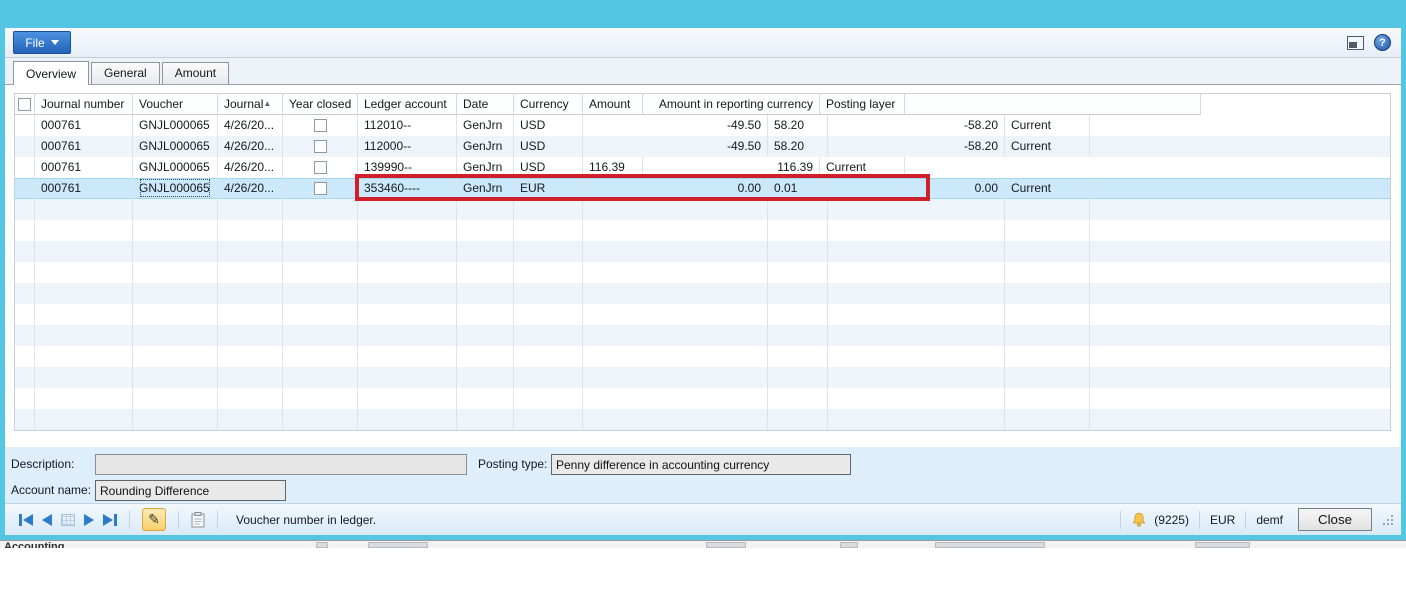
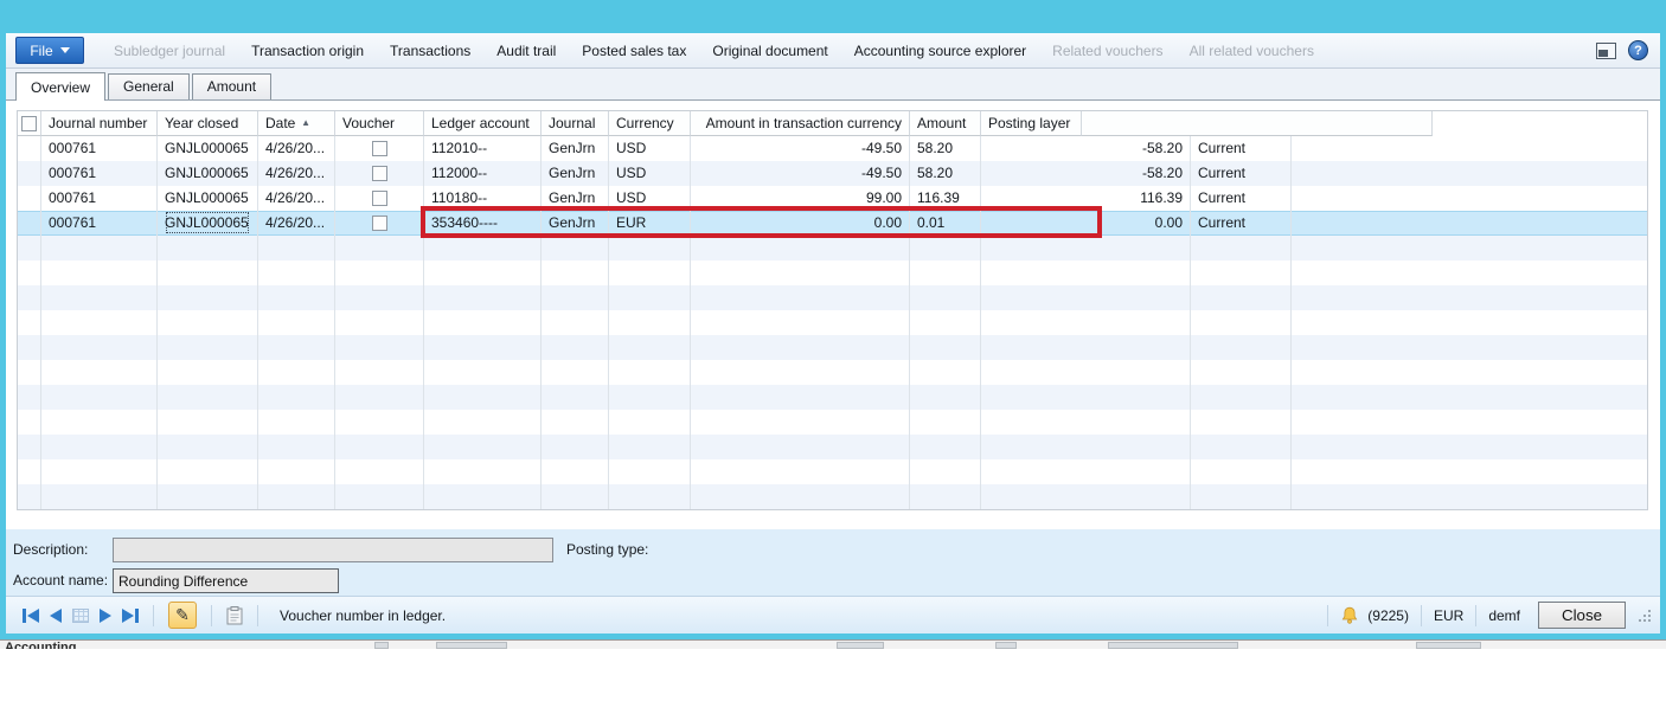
  File
+ Subledger journal
+ Transaction origin
+ Transactions
+ Audit trail
+ Posted sales tax
+ Original document
+ Accounting source explorer
+ Related vouchers
+ All related vouchers
  ?
  Overview
  General
  Amount
  Journal number
- Voucher
+ Year closed
- Journal
+ Date
  ▲
- Year closed
+ Voucher
  Ledger account
- Date
+ Journal
  Currency
+ Amount in transaction currency
  Amount
- Amount in reporting currency
  Posting layer
  000761
  GNJL000065
  4/26/20...
  112010--
  GenJrn
  USD
  -49.50
  58.20
  -58.20
  Current
  000761
  GNJL000065
  4/26/20...
  112000--
  GenJrn
  USD
  -49.50
  58.20
  -58.20
  Current
  000761
  GNJL000065
  4/26/20...
- 139990--
+ 110180--
  GenJrn
  USD
+ 99.00
  116.39
  116.39
  Current
  000761
  GNJL000065
  4/26/20...
  353460----
  GenJrn
  EUR
  0.00
  0.01
  0.00
  Current
  Description:
  Posting type:
- Penny difference in accounting currency
  Account name:
  Rounding Difference
  ✎
  Voucher number in ledger.
  (9225)
  EUR
  demf
  Close
  Accounting
